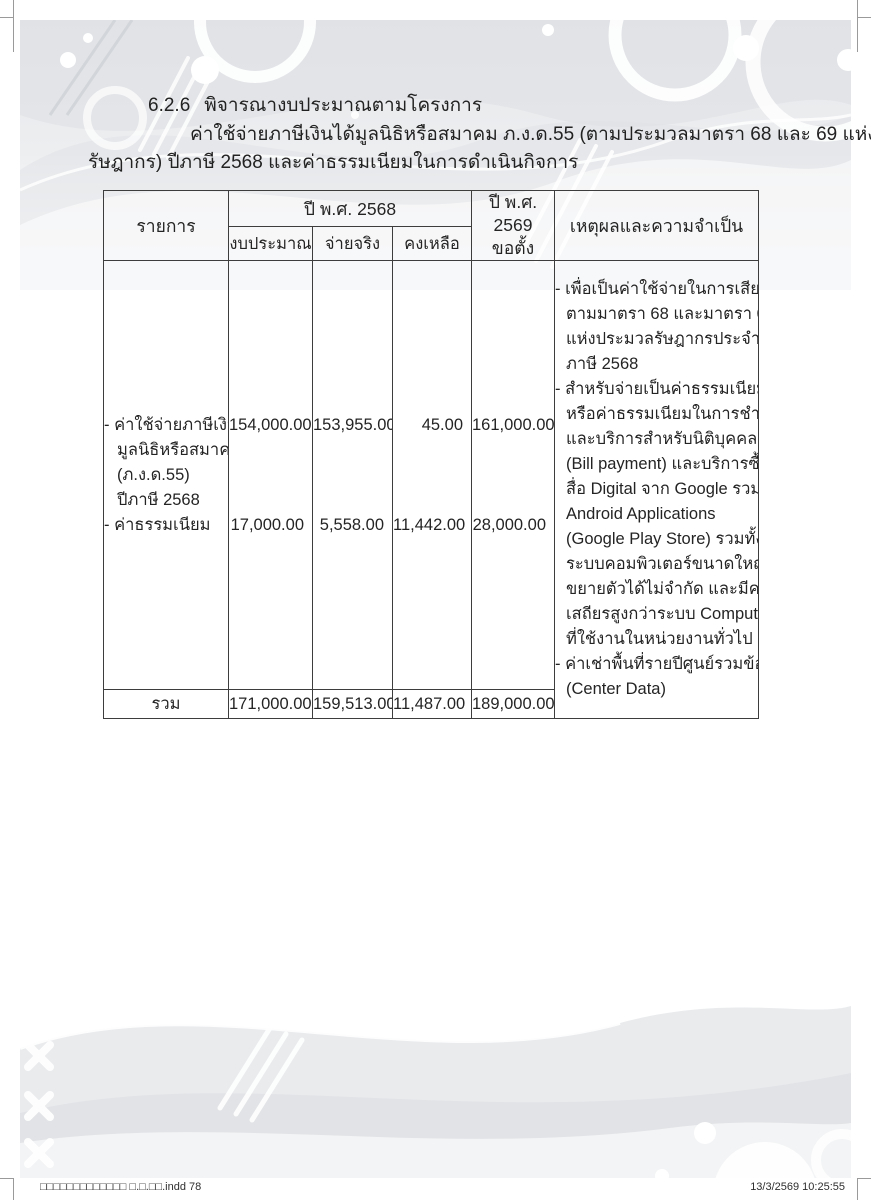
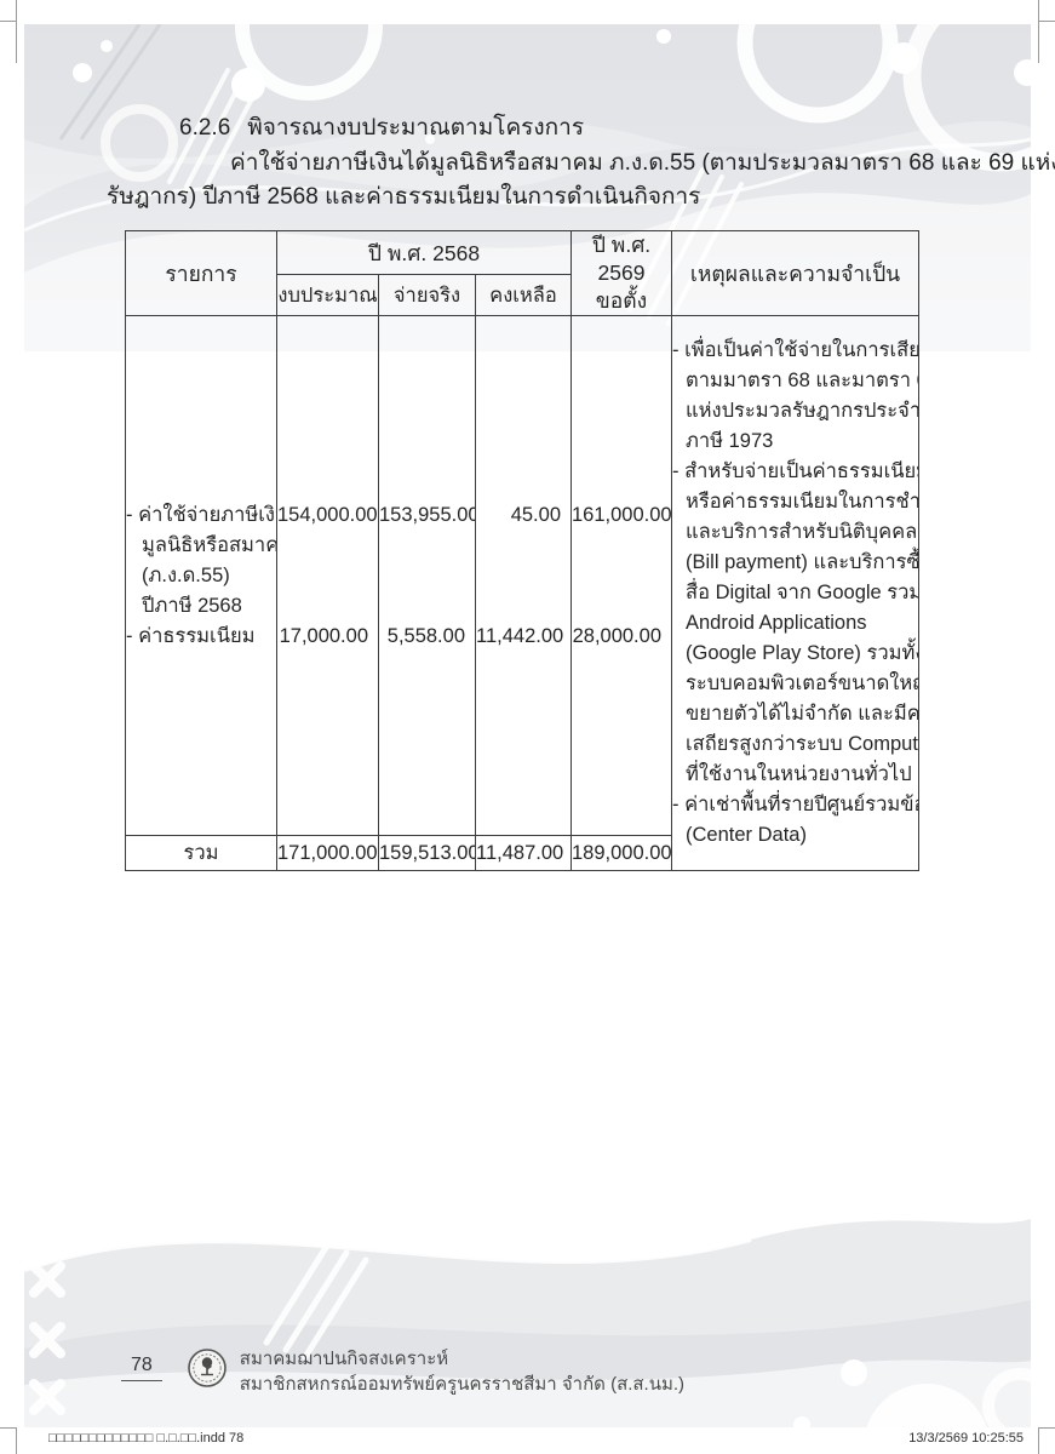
  6.2.6 พิจารณางบประมาณตามโครงการ
  ค่าใช้จ่ายภาษีเงินได้มูลนิธิหรือสมาคม ภ.ง.ด.55 (ตามประมวลมาตรา 68 และ 69 แห่
  รัษฎากร) ปีภาษี 2568 และค่าธรรมเนียมในการดำเนินกิจการ
  รายการ	ปี พ.ศ. 2568	ปี พ.ศ. 2569 ขอตั้ง	เหตุผลและความจำเป็น
  งบประมาณ	จ่ายจริง	คงเหลือ
- - ค่าใช้จ่ายภาษีเงิ มูลนิธิหรือสมาค (ภ.ง.ด.55) ปีภาษี 2568 - ค่าธรรมเนียม	154,000.00 17,000.00	153,955.00 5,558.00	45.00 11,442.00	161,000.00 28,000.00	- เพื่อเป็นค่าใช้จ่ายในการเสีย ตามมาตรา 68 และมาตรา แห่งประมวลรัษฎากรประจำ ภาษี 2568 - สำหรับจ่ายเป็นค่าธรรมเนีย หรือค่าธรรมเนียมในการชำ และบริการสำหรับนิติบุคคล (Bill payment) และบริการซื้ สื่อ Digital จาก Google รวม Android Applications (Google Play Store) รวมทั้ ระบบคอมพิวเตอร์ขนาดให ขยายตัวได้ไม่จำกัด และมีค เสถียรสูงกว่าระบบ Comput ที่ใช้งานในหน่วยงานทั่วไป - ค่าเช่าพื้นที่รายปีศูนย์รวมข้ (Center Data)
+ - ค่าใช้จ่ายภาษีเงิ มูลนิธิหรือสมาค (ภ.ง.ด.55) ปีภาษี 2568 - ค่าธรรมเนียม	154,000.00 17,000.00	153,955.00 5,558.00	45.00 11,442.00	161,000.00 28,000.00	- เพื่อเป็นค่าใช้จ่ายในการเสีย ตามมาตรา 68 และมาตรา แห่งประมวลรัษฎากรประจำ ภาษี 1973 - สำหรับจ่ายเป็นค่าธรรมเนีย หรือค่าธรรมเนียมในการชำ และบริการสำหรับนิติบุคคล (Bill payment) และบริการซื้ สื่อ Digital จาก Google รวม Android Applications (Google Play Store) รวมทั้ ระบบคอมพิวเตอร์ขนาดให ขยายตัวได้ไม่จำกัด และมีค เสถียรสูงกว่าระบบ Comput ที่ใช้งานในหน่วยงานทั่วไป - ค่าเช่าพื้นที่รายปีศูนย์รวมข้ (Center Data)
  รวม	171,000.00	159,513.00	11,487.00	189,000.00
+ 78
+ สมาคมฌาปนกิจสงเคราะห์
+ สมาชิกสหกรณ์ออมทรัพย์ครูนครราชสีมา จำกัด (ส.ส.นม.)
  □□□□□□□□□□□□□ □.□.□□.indd 78
  13/3/2569 10:25:55
